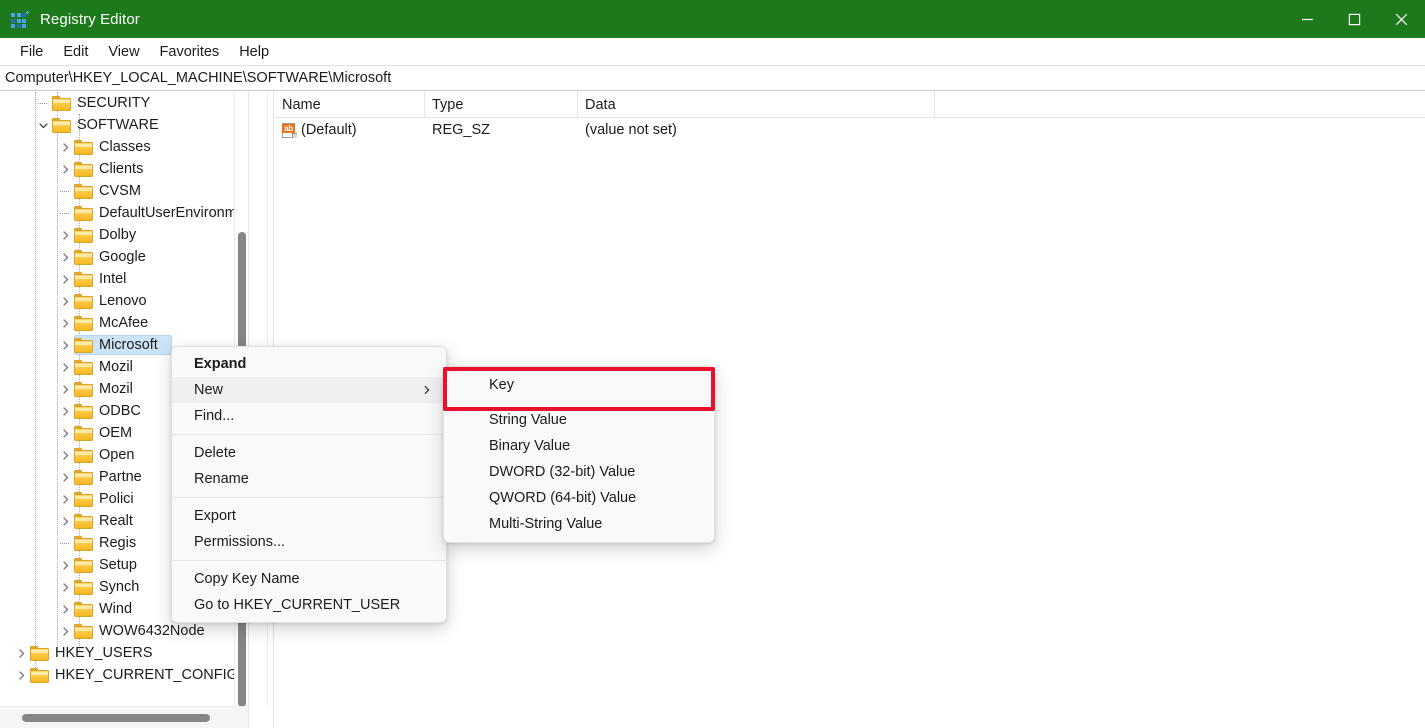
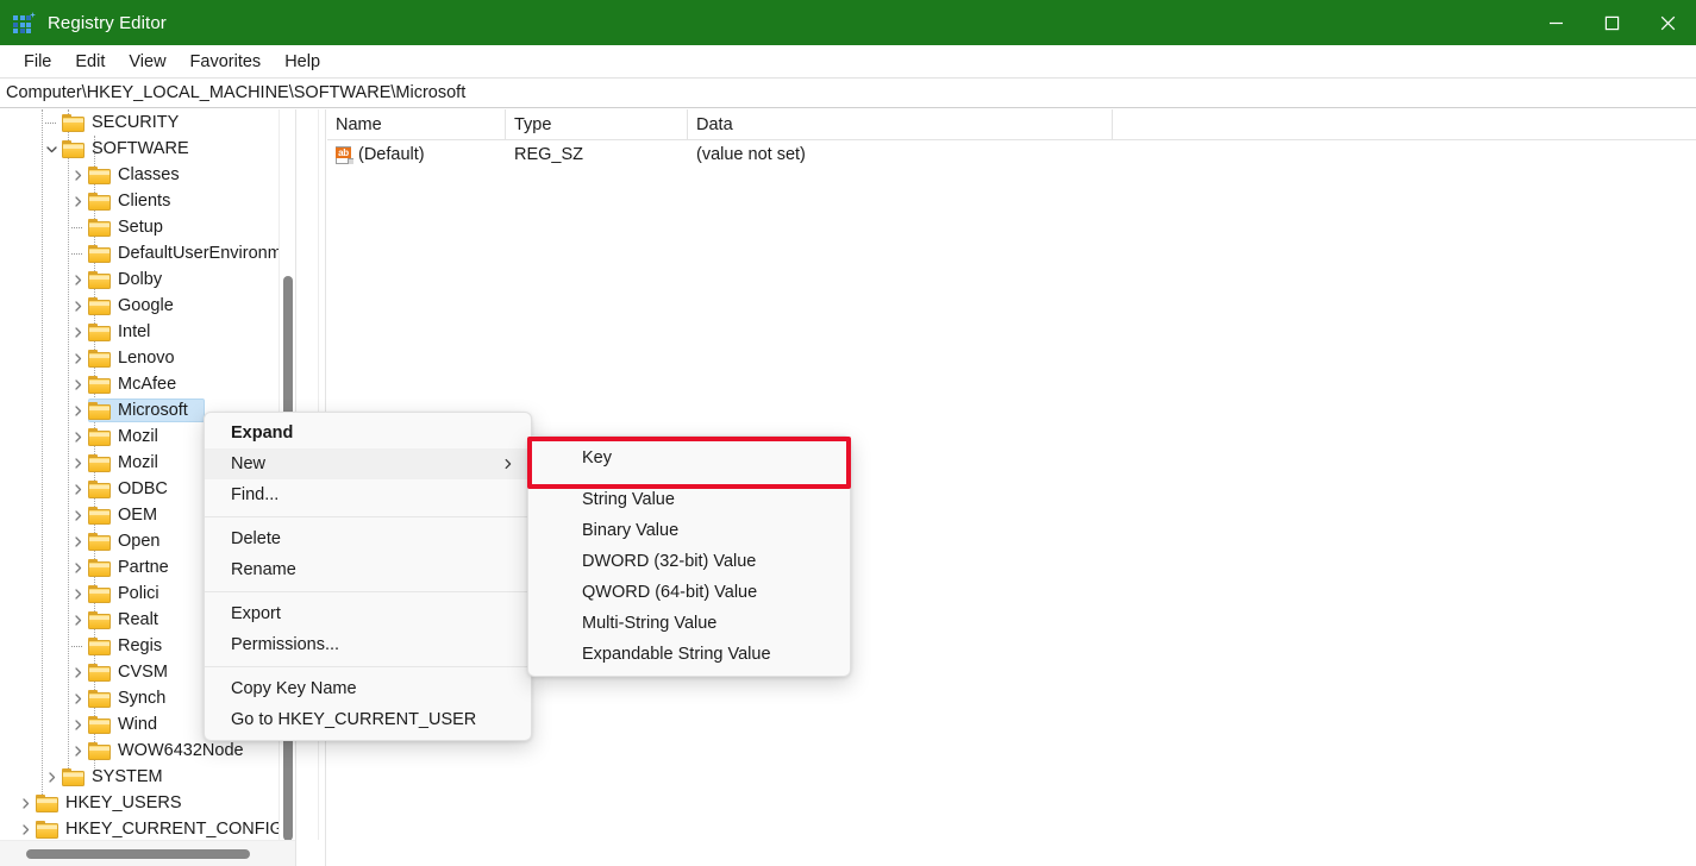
  Registry Editor
  File
  Edit
  View
  Favorites
  Help
  Computer\HKEY_LOCAL_MACHINE\SOFTWARE\Microsoft
  SECURITY
  SOFTWARE
  Classes
  Clients
- CVSM
+ Setup
  DefaultUserEnvironm
  Dolby
  Google
  Intel
  Lenovo
  McAfee
  Microsoft
  Mozil
  Mozil
  ODBC
  OEM
  Open
  Partne
  Polici
  Realt
  Regis
- Setup
+ CVSM
  Synch
  Wind
  WOW6432Node
+ SYSTEM
  HKEY_USERS
  HKEY_CURRENT_CONFIG
  Name
  Type
  Data
  ab
  (Default)
  REG_SZ
  (value not set)
  Expand
  New
  Find...
  Delete
  Rename
  Export
  Permissions...
  Copy Key Name
  Go to HKEY_CURRENT_USER
  Key
  String Value
  Binary Value
  DWORD (32-bit) Value
  QWORD (64-bit) Value
  Multi-String Value
+ Expandable String Value
